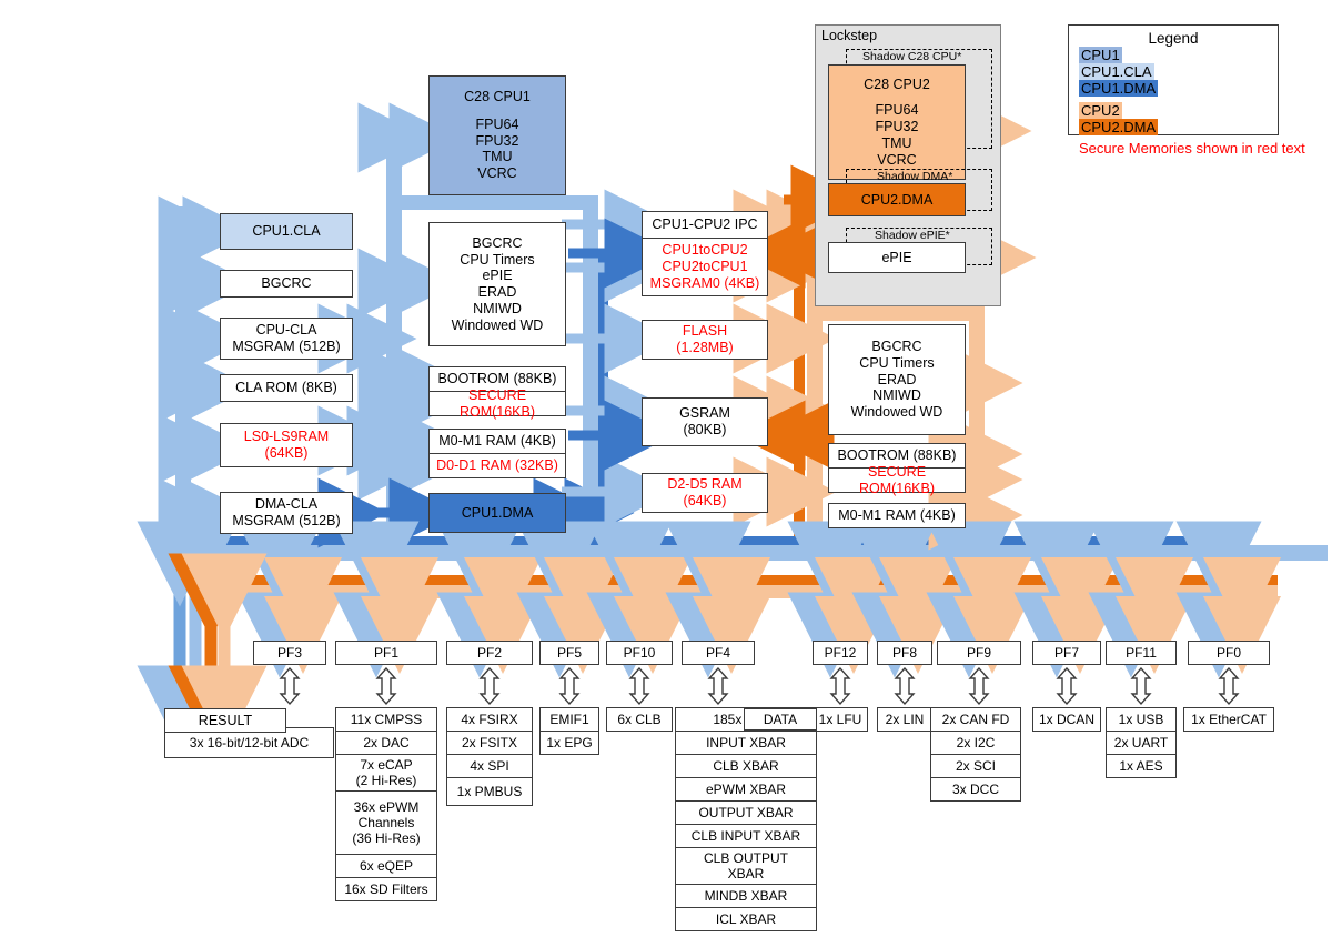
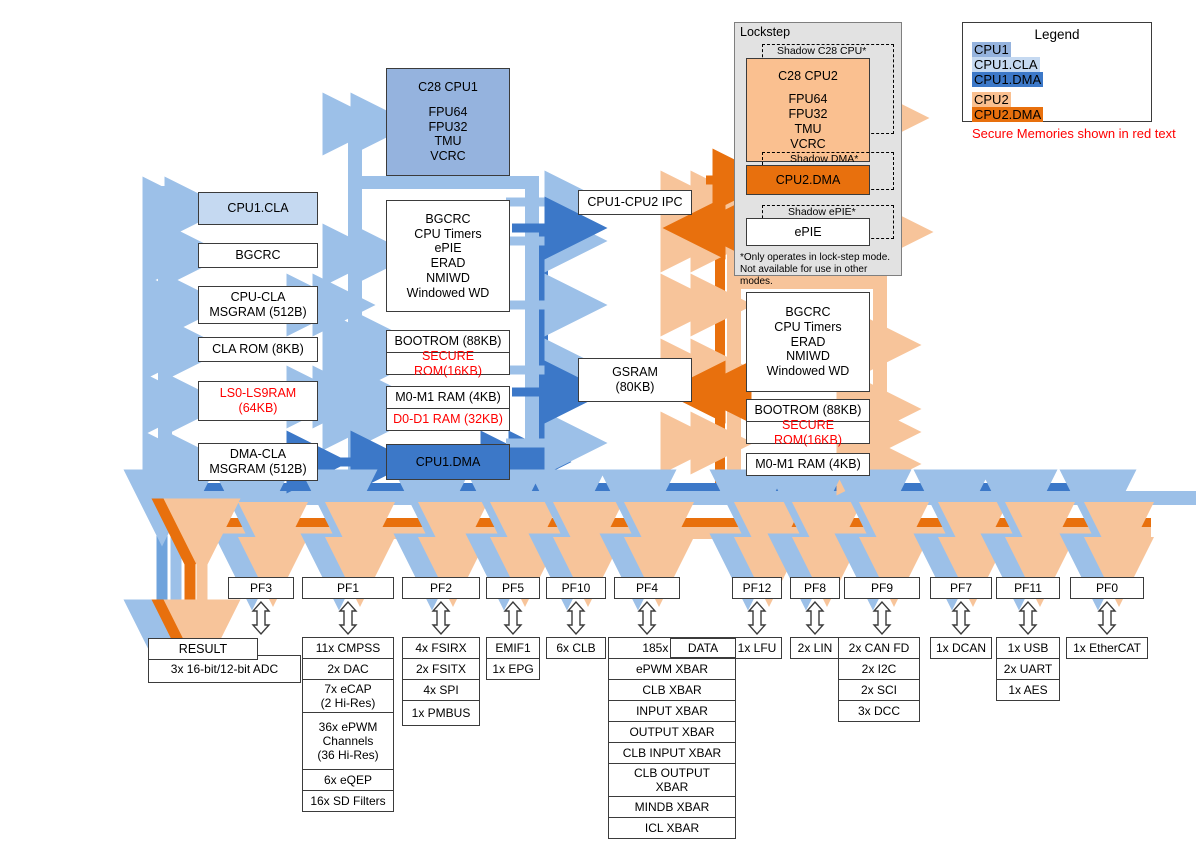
  Legend
  CPU1
  CPU1.CLA
  CPU1.DMA
  CPU2
  CPU2.DMA
  Secure Memories shown in red text
  C28 CPU1
  FPU64
  FPU32
  TMU
  VCRC
  BGCRC
  CPU Timers
  ePIE
  ERAD
  NMIWD
  Windowed WD
  BOOTROM (88KB)
  SECURE ROM(16KB)
  M0-M1 RAM (4KB)
  D0-D1 RAM (32KB)
  CPU1.DMA
  CPU1.CLA
  BGCRC
  CPU-CLA
  MSGRAM (512B)
  CLA ROM (8KB)
  LS0-LS9RAM (64KB)
  DMA-CLA
  MSGRAM (512B)
  CPU1-CPU2 IPC
- CPU1toCPU2
- CPU2toCPU1
- MSGRAM0 (4KB)
- FLASH
- (1.28MB)
  GSRAM
  (80KB)
- D2-D5 RAM
- (64KB)
  Lockstep
  Shadow C28 CPU*
  C28 CPU2
  FPU64
  FPU32
  TMU
  VCRC
  Shadow DMA*
  CPU2.DMA
  Shadow ePIE*
  ePIE
+ *Only operates in lock-step mode. Not available for use in other modes.
  BGCRC
  CPU Timers
  ERAD
  NMIWD
  Windowed WD
  BOOTROM (88KB)
  SECURE ROM(16KB)
  M0-M1 RAM (4KB)
  PF3
  PF1
  PF2
  PF5
  PF10
  PF4
  PF12
  PF8
  PF9
  PF7
  PF11
  PF0
  3x 16-bit/12-bit ADC
  RESULT
  DATA
  11x CMPSS
  2x DAC
  7x eCAP
  (2 Hi-Res)
  36x ePWM
  Channels
  (36 Hi-Res)
  6x eQEP
  16x SD Filters
  4x FSIRX
  2x FSITX
  4x SPI
  1x PMBUS
  EMIF1
  1x EPG
  6x CLB
- INPUT XBAR
+ ePWM XBAR
  CLB XBAR
- ePWM XBAR
+ INPUT XBAR
  OUTPUT XBAR
  CLB INPUT XBAR
  CLB OUTPUT
  XBAR
  MINDB XBAR
  ICL XBAR
  1x LFU
  2x LIN
  2x CAN FD
  2x I2C
  2x SCI
  3x DCC
  1x DCAN
  1x USB
  2x UART
  1x AES
  1x EtherCAT
